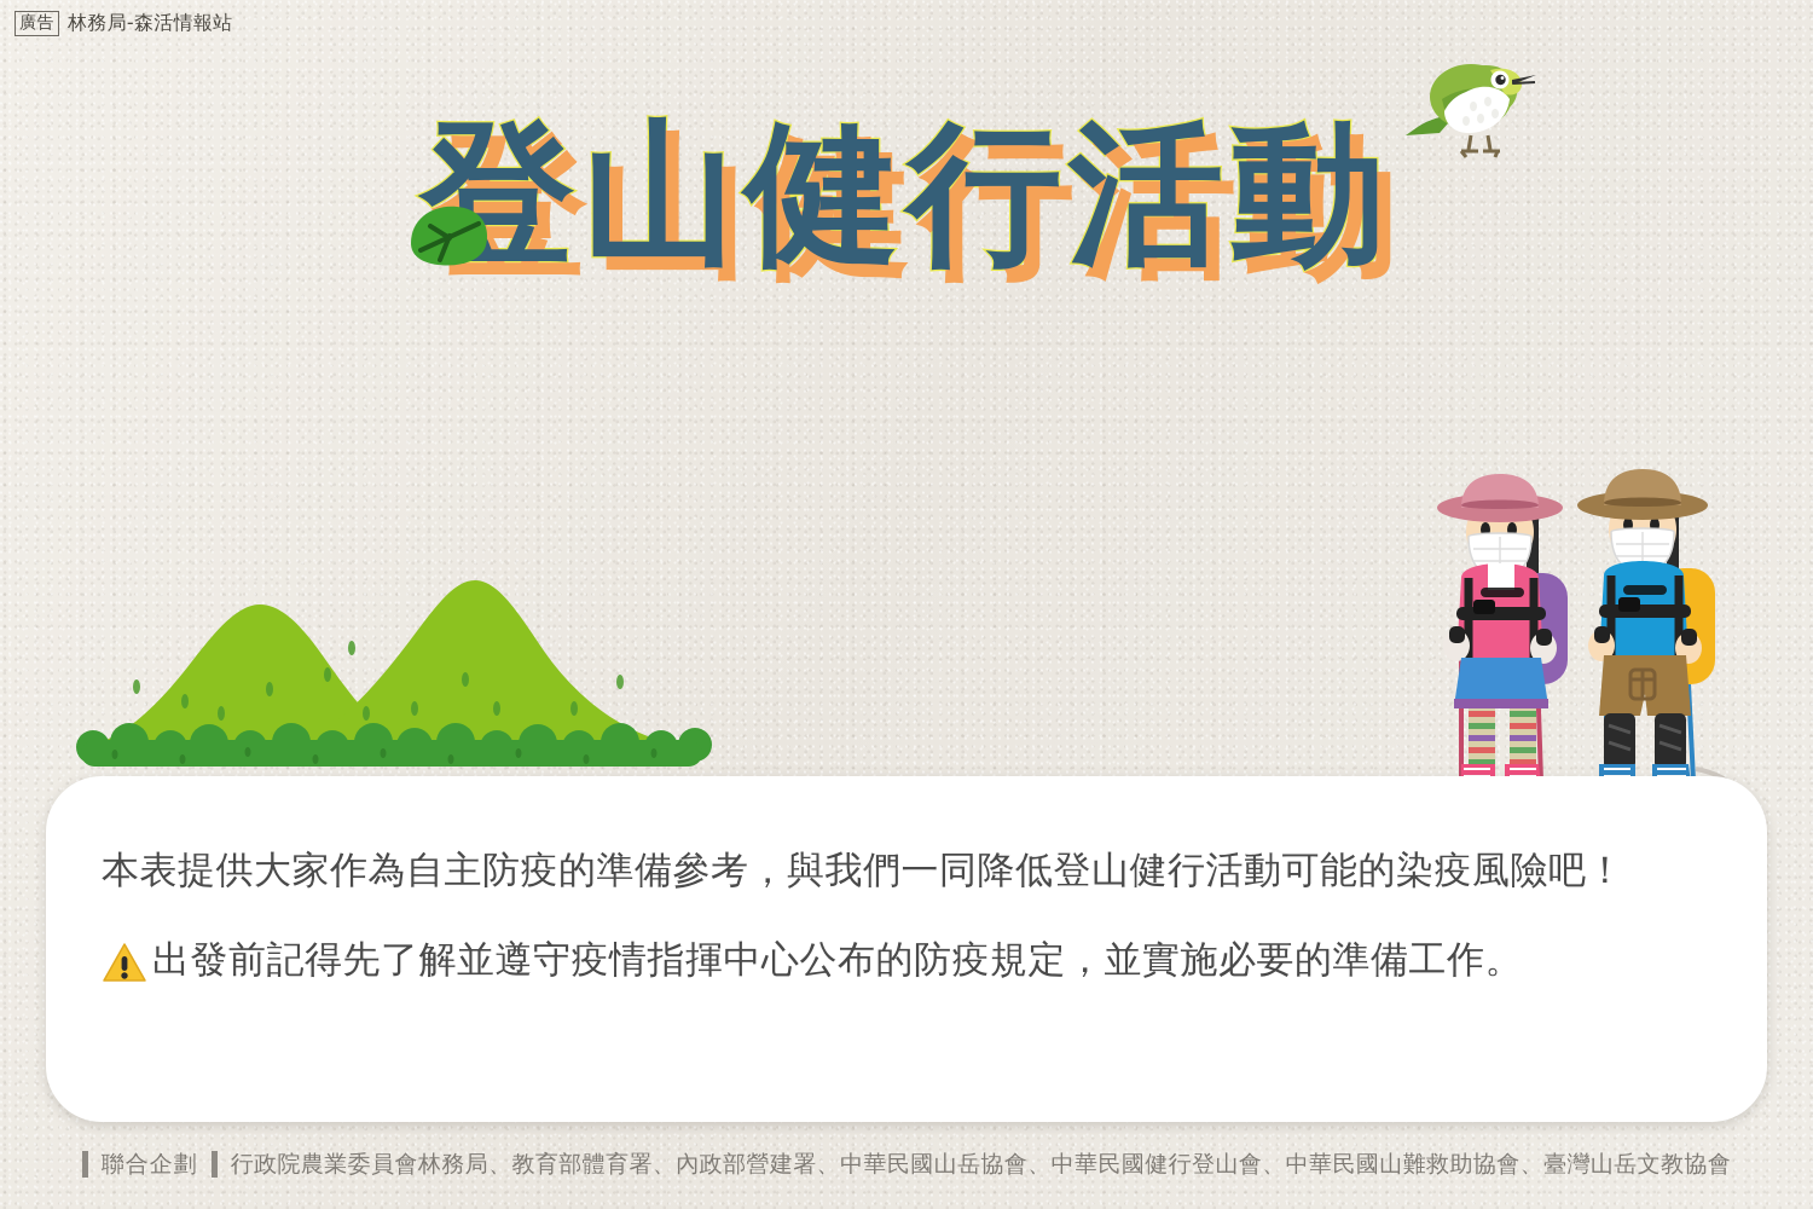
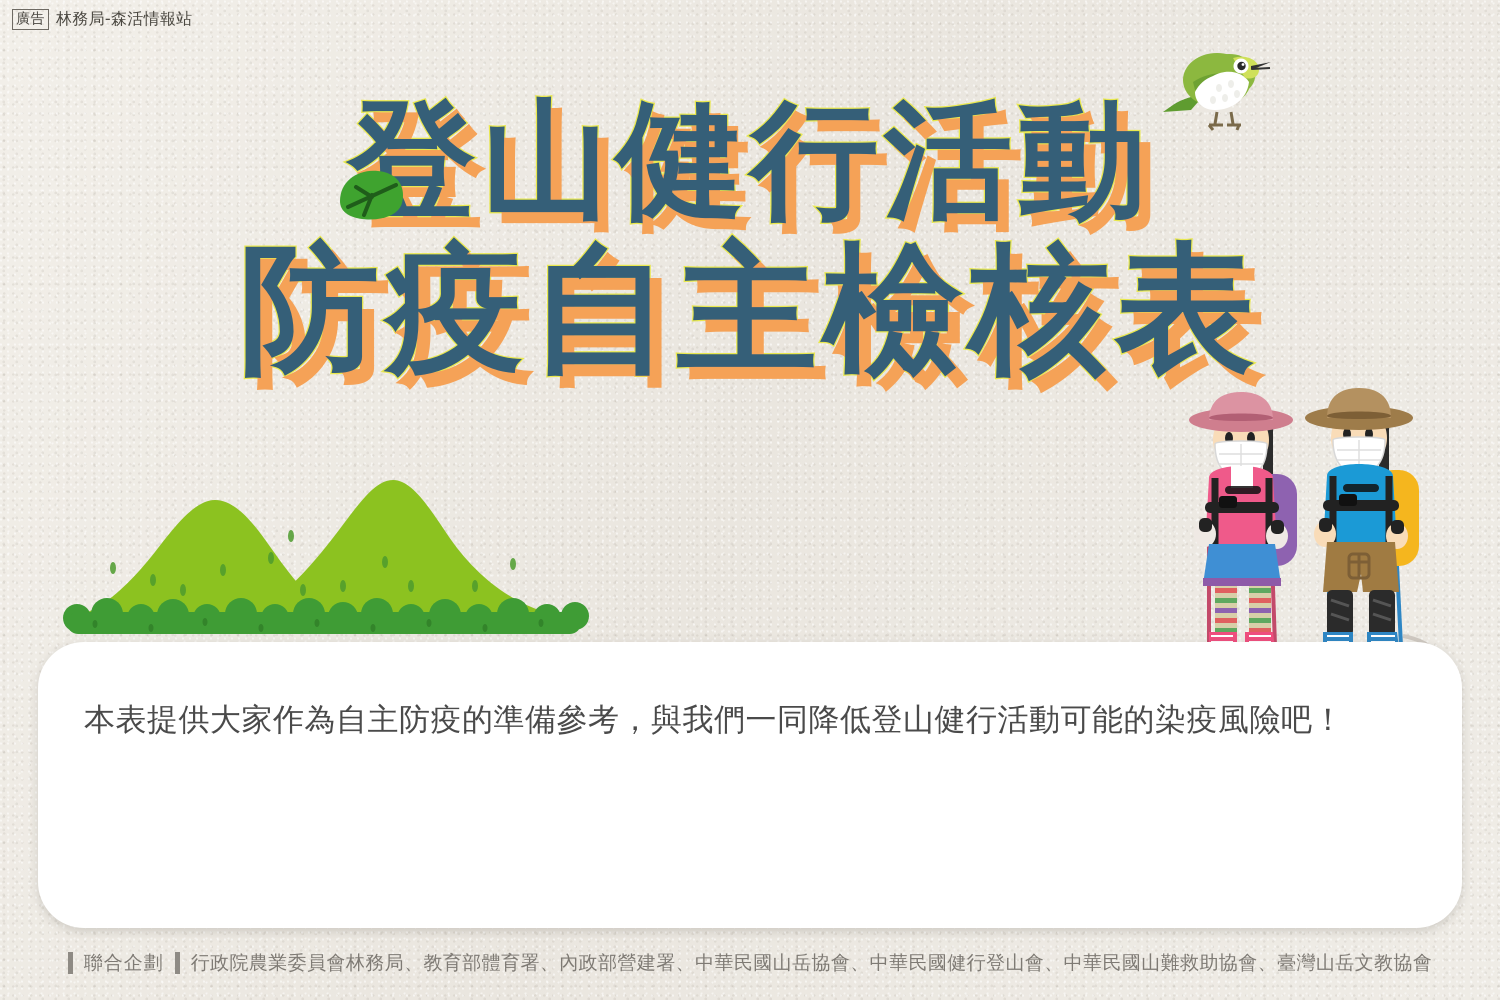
  廣告
  林務局-森活情報站
  登山健行活動
+ 防疫自主檢核表
  本表提供大家作為自主防疫的準備參考，與我們一同降低登山健行活動可能的染疫風險吧！
- 出發前記得先了解並遵守疫情指揮中心公布的防疫規定，並實施必要的準備工作。
  聯合企劃
  行政院農業委員會林務局、教育部體育署、內政部營建署、中華民國山岳協會、中華民國健行登山會、中華民國山難救助協會、臺灣山岳文教協會
